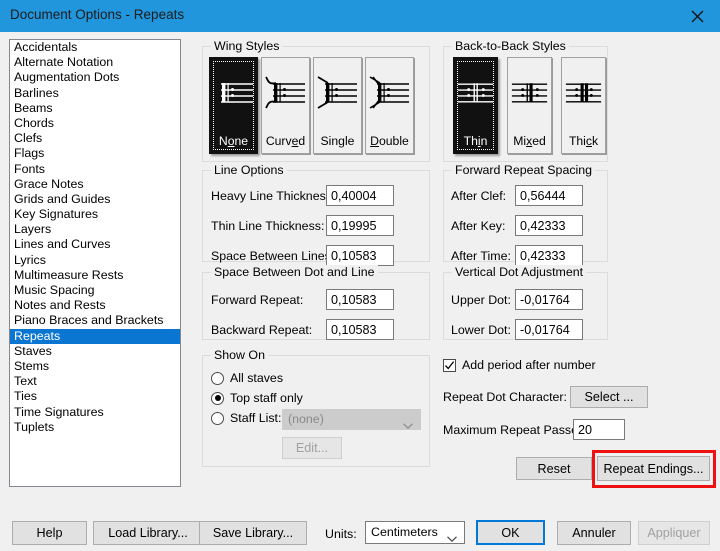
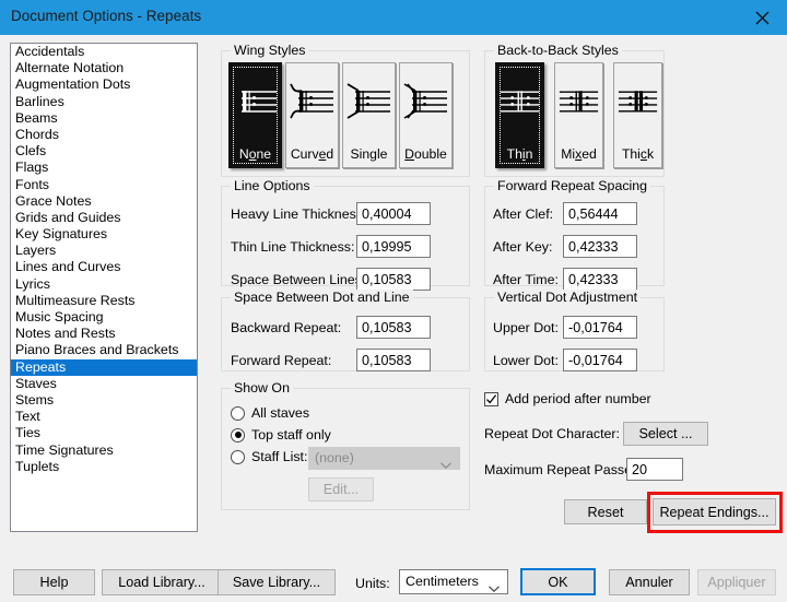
  Document Options - Repeats
  Accidentals
  Alternate Notation
  Augmentation Dots
  Barlines
  Beams
  Chords
  Clefs
  Flags
  Fonts
  Grace Notes
  Grids and Guides
  Key Signatures
  Layers
  Lines and Curves
  Lyrics
  Multimeasure Rests
  Music Spacing
  Notes and Rests
  Piano Braces and Brackets
  Repeats
  Staves
  Stems
  Text
  Ties
  Time Signatures
  Tuplets
  Wing Styles
  None
  Curved
  Single
  Double
  Back-to-Back Styles
  Thin
  Mixed
  Thick
  Line Options
  Heavy Line Thicknes
  0,40004
  Thin Line Thickness:
  0,19995
  Space Between Line
  0,10583
  Forward Repeat Spacing
  After Clef:
  0,56444
  After Key:
  0,42333
  After Time:
  0,42333
  Space Between Dot and Line
- Forward Repeat:
+ Backward Repeat:
  0,10583
- Backward Repeat:
+ Forward Repeat:
  0,10583
  Vertical Dot Adjustment
  Upper Dot:
  -0,01764
  Lower Dot:
  -0,01764
  Show On
  All staves
  Top staff only
  Staff List:
  (none)
  Edit...
  Add period after number
  Repeat Dot Character:
  Select ...
  Maximum Repeat Pass
  20
  Reset
  Repeat Endings...
  Help
  Load Library...
  Save Library...
  Units:
  Centimeters
  OK
  Annuler
  Appliquer
